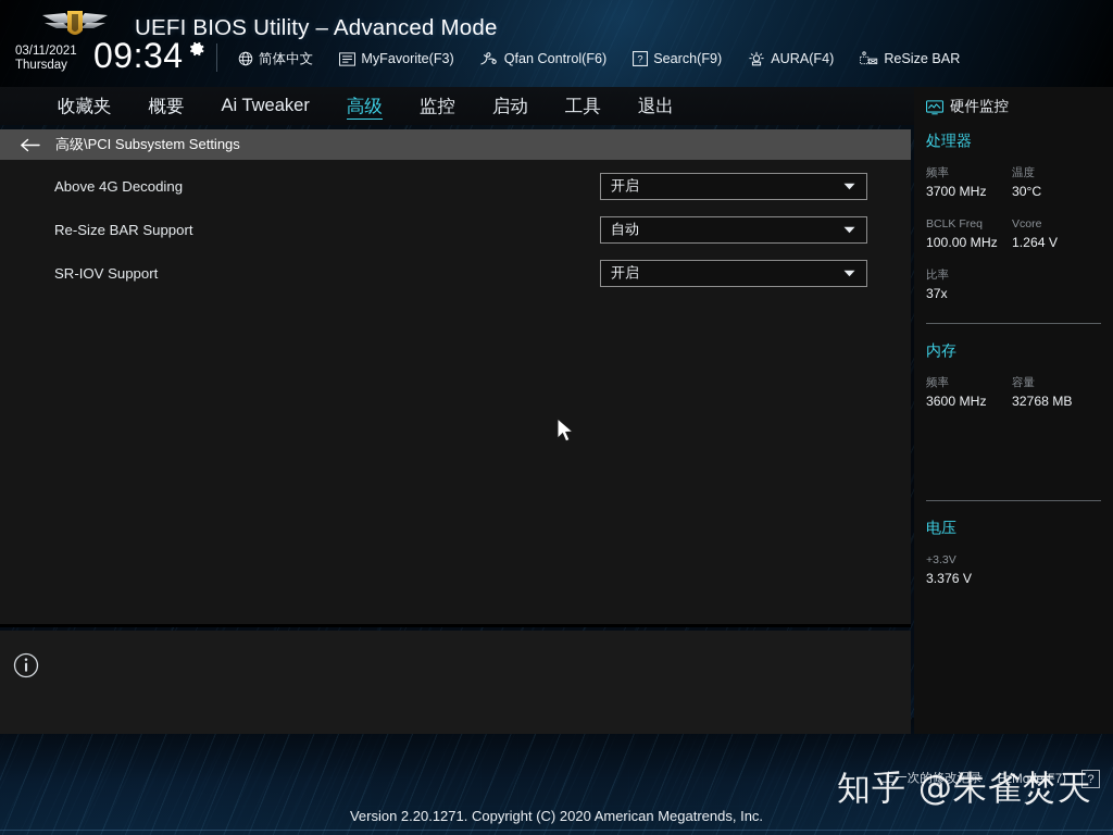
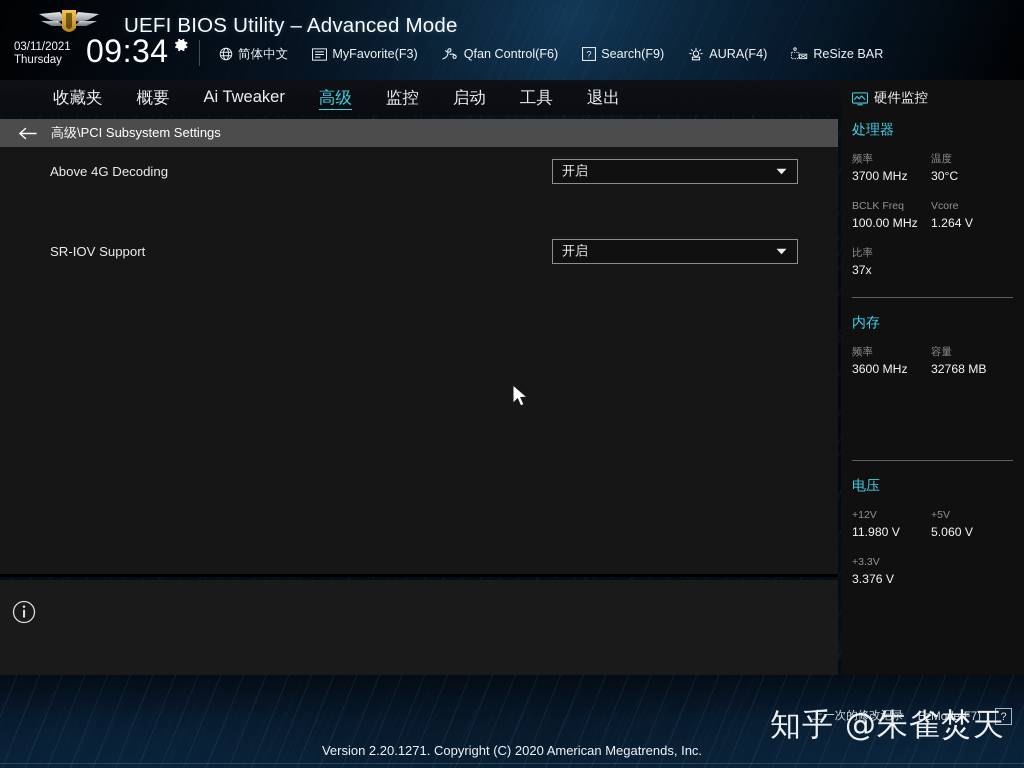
  UEFI BIOS Utility – Advanced Mode
  03/11/2021
  Thursday
  09:34
  简体中文
  MyFavorite(F3)
  Qfan Control(F6)
  ?
  Search(F9)
  AURA(F4)
  ReSize BAR
  收藏夹
  概要
  Ai Tweaker
  高级
  监控
  启动
  工具
  退出
  高级\PCI Subsystem Settings
  Above 4G Decoding
  开启
- Re-Size BAR Support
- 自动
  SR-IOV Support
  开启
  硬件监控
  处理器
  频率
  3700 MHz
  温度
  30°C
  BCLK Freq
  100.00 MHz
  Vcore
  1.264 V
  比率
  37x
  内存
  频率
  3600 MHz
  容量
  32768 MB
  电压
+ +12V
+ 11.980 V
+ +5V
+ 5.060 V
  +3.3V
  3.376 V
  上一次的修改记录
  EzMode(F7)
  ?
  Version 2.20.1271. Copyright (C) 2020 American Megatrends, Inc.
  知乎 @朱雀焚天
